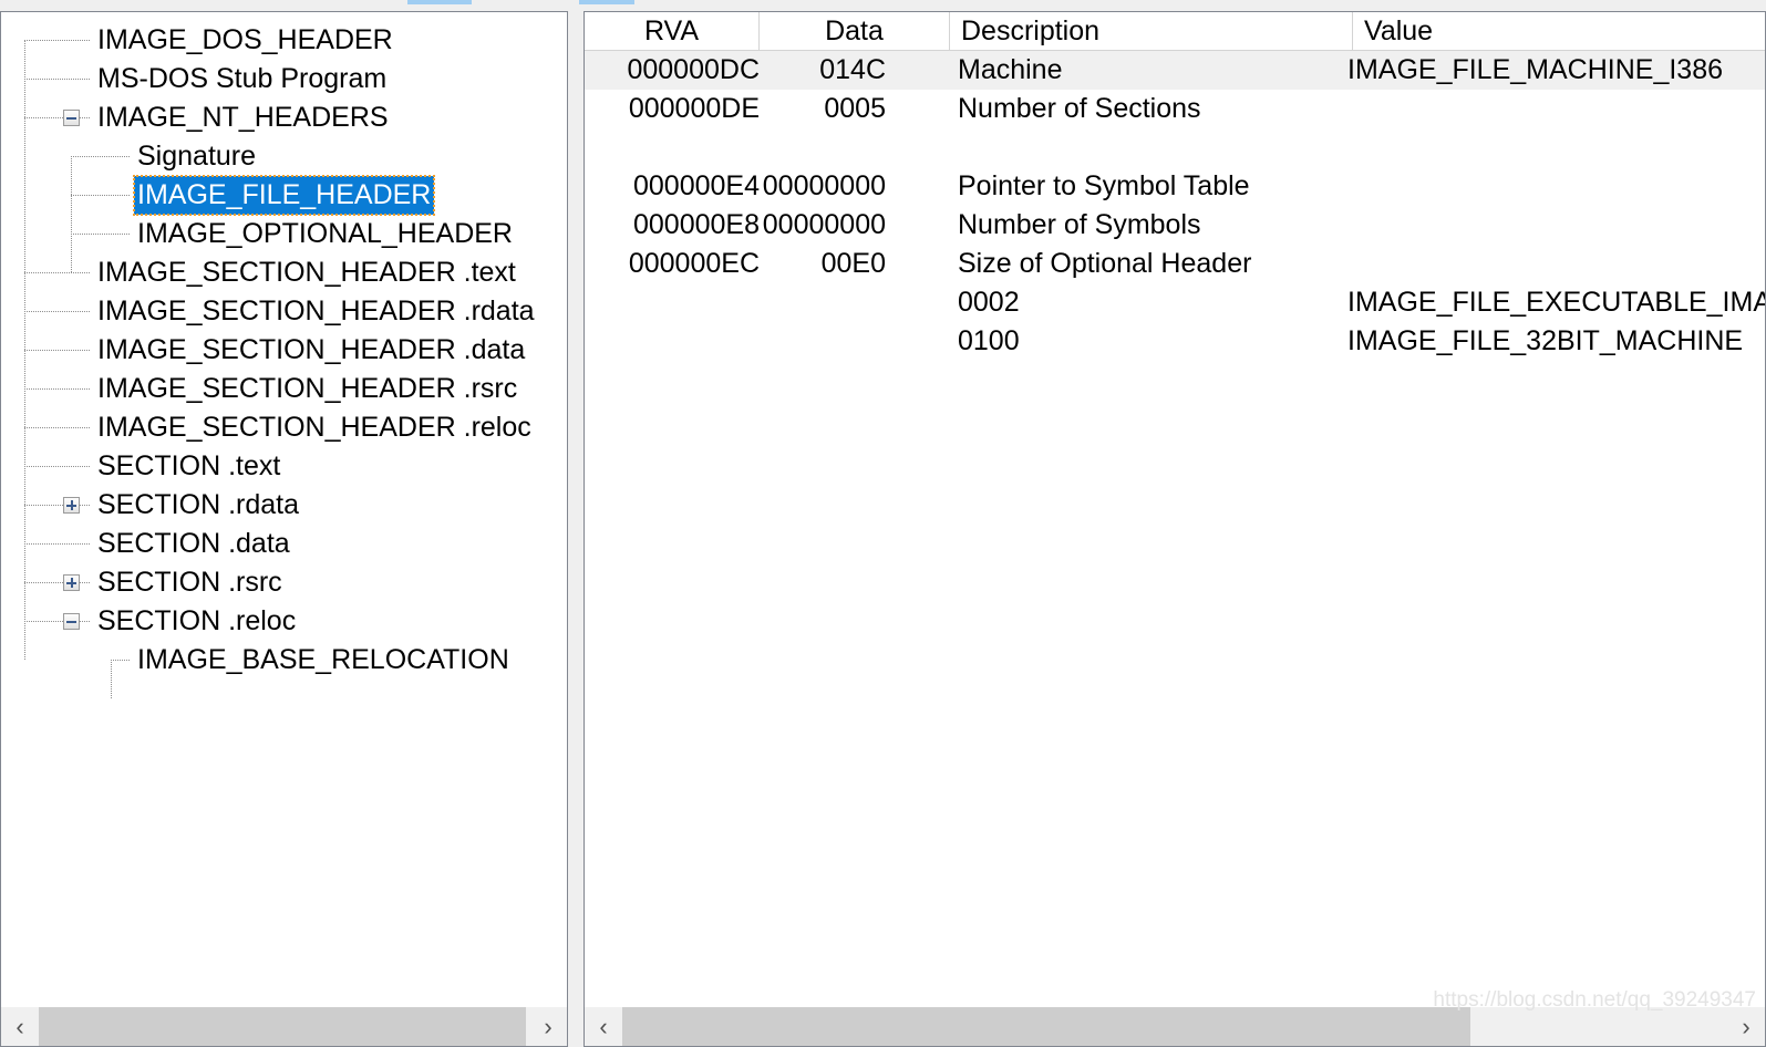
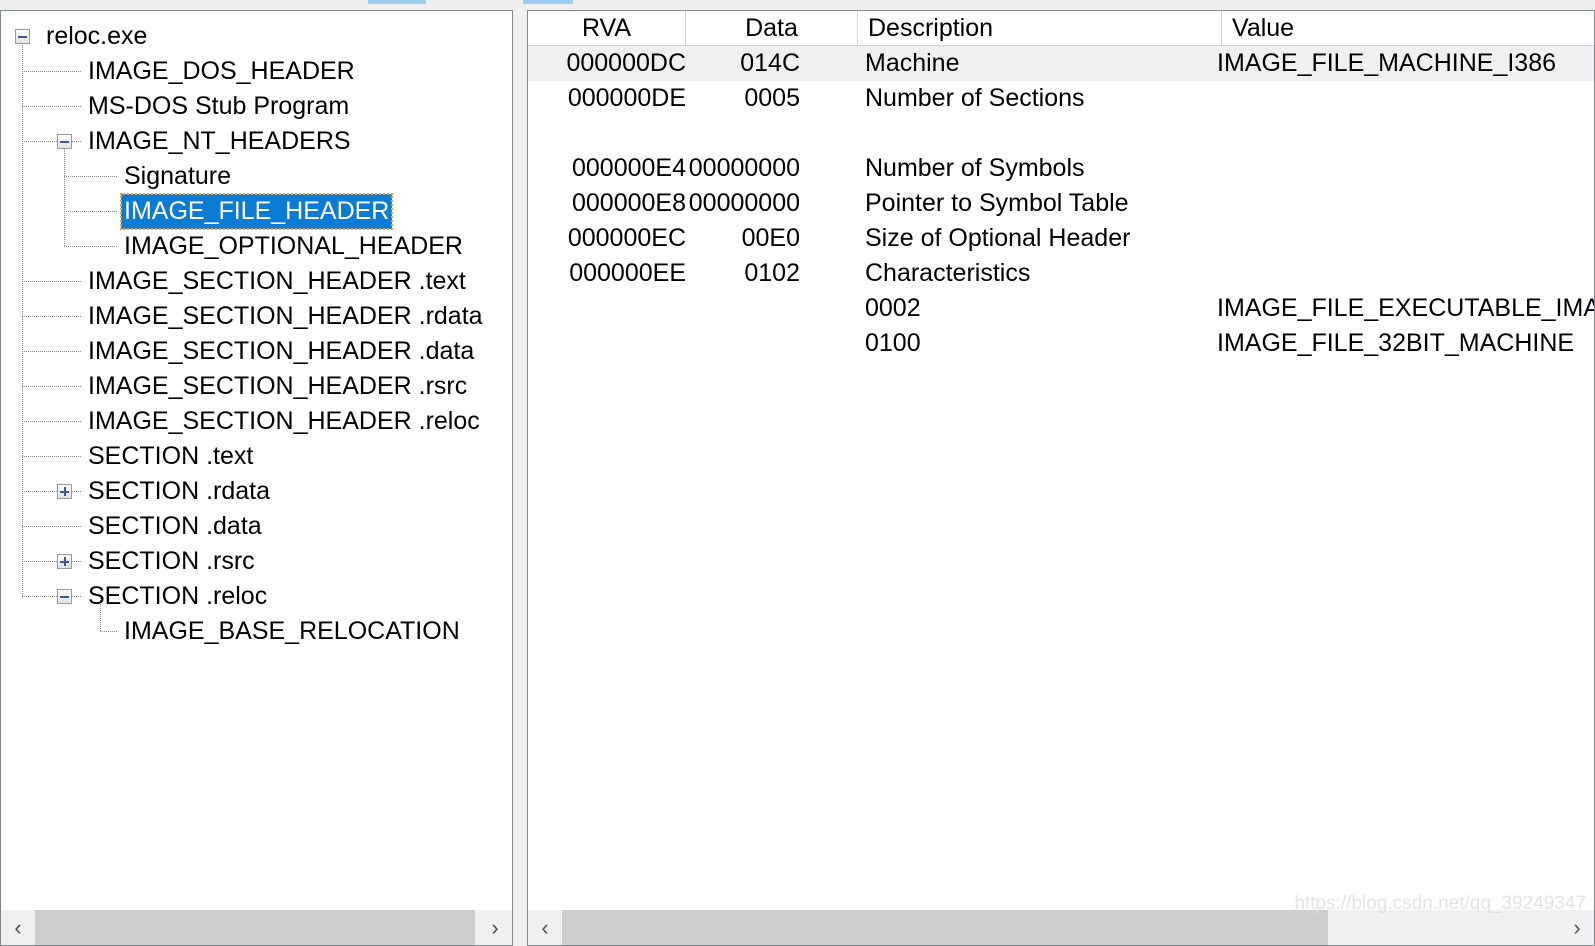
+ reloc.exe
  IMAGE_DOS_HEADER
  MS-DOS Stub Program
  IMAGE_NT_HEADERS
  Signature
  IMAGE_FILE_HEADER
  IMAGE_OPTIONAL_HEADER
  IMAGE_SECTION_HEADER .text
  IMAGE_SECTION_HEADER .rdata
  IMAGE_SECTION_HEADER .data
  IMAGE_SECTION_HEADER .rsrc
  IMAGE_SECTION_HEADER .reloc
  SECTION .text
  SECTION .rdata
  SECTION .data
  SECTION .rsrc
  SECTION .reloc
  IMAGE_BASE_RELOCATION
  ‹
  ›
  RVA
  Data
  Description
  Value
  000000DC
  014C
  Machine
  IMAGE_FILE_MACHINE_I386
  000000DE
  0005
  Number of Sections
  000000E4
  00000000
- Pointer to Symbol Table
+ Number of Symbols
  000000E8
  00000000
- Number of Symbols
+ Pointer to Symbol Table
  000000EC
  00E0
  Size of Optional Header
+ 000000EE
+ 0102
+ Characteristics
  0002
  IMAGE_FILE_EXECUTABLE_IMA
  0100
  IMAGE_FILE_32BIT_MACHINE
  ‹
  ›
  https://blog.csdn.net/qq_39249347
